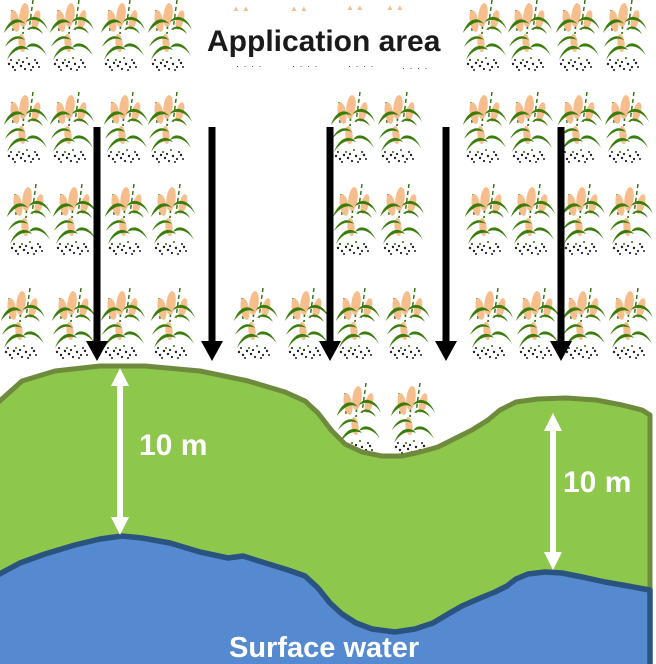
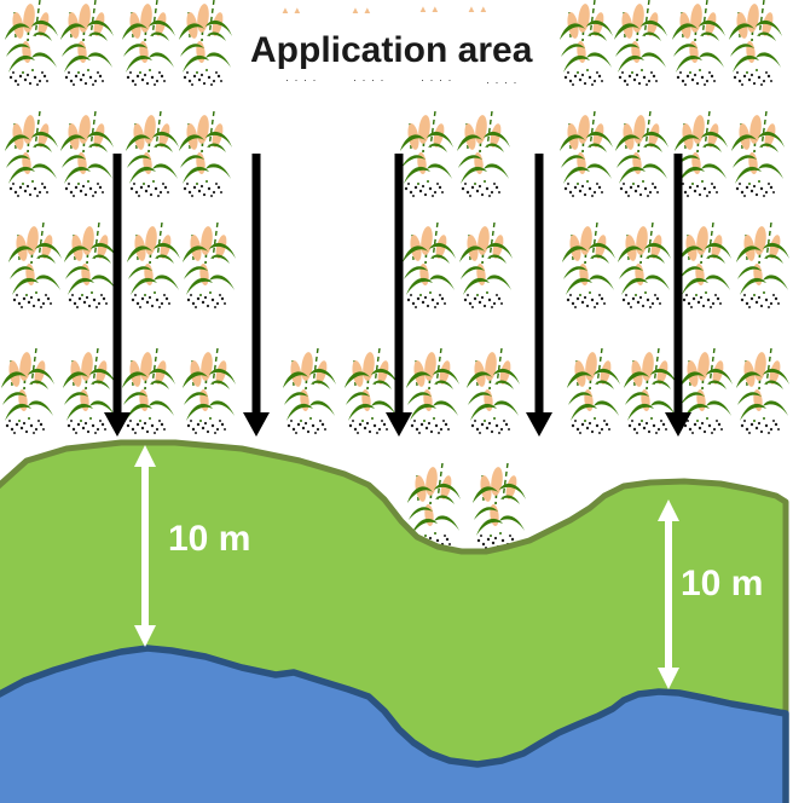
  Application area
- Surface water
  10 m
  10 m
  ▲▲
  ▲▲
  ▲▲
  ▲▲
  · · · ·
  · · · ·
  · · · ·
  · · · ·
